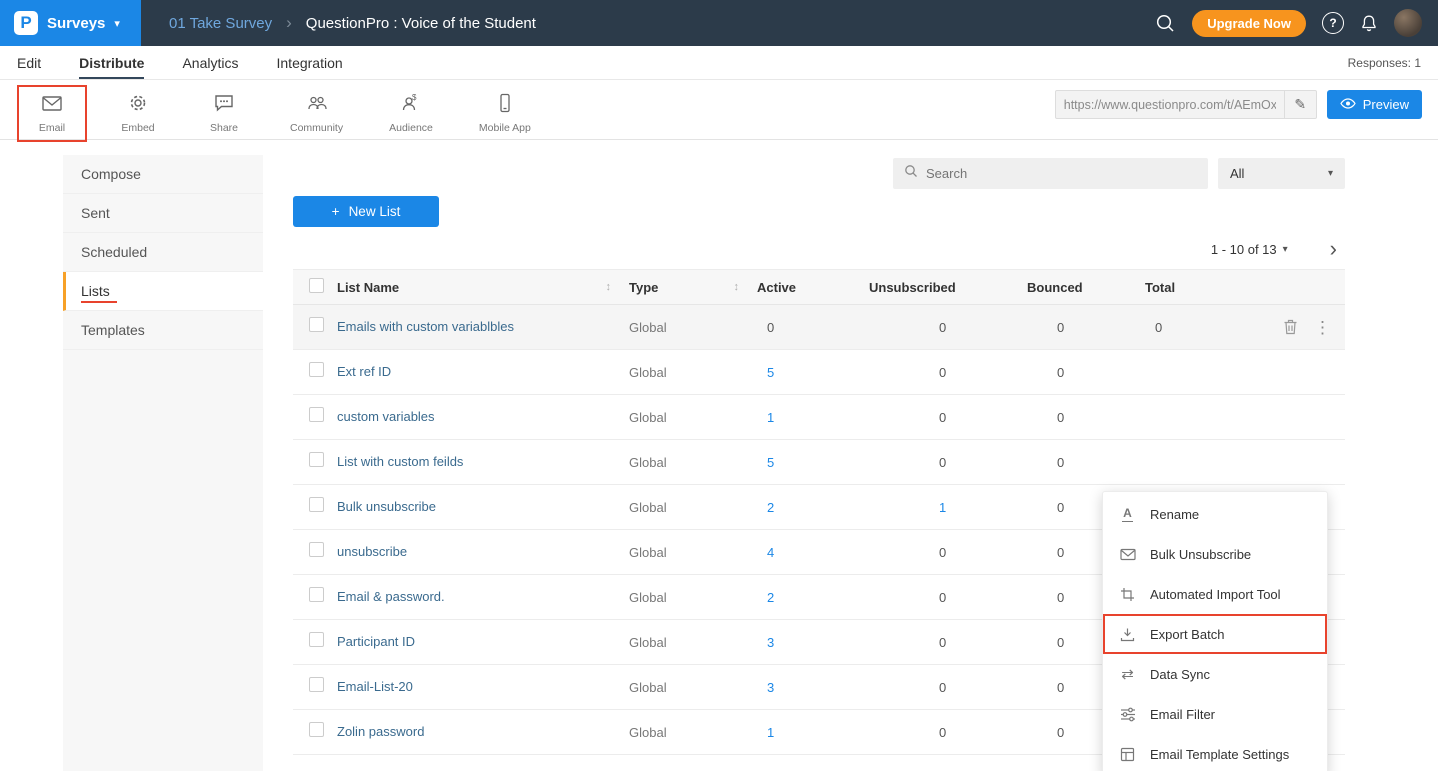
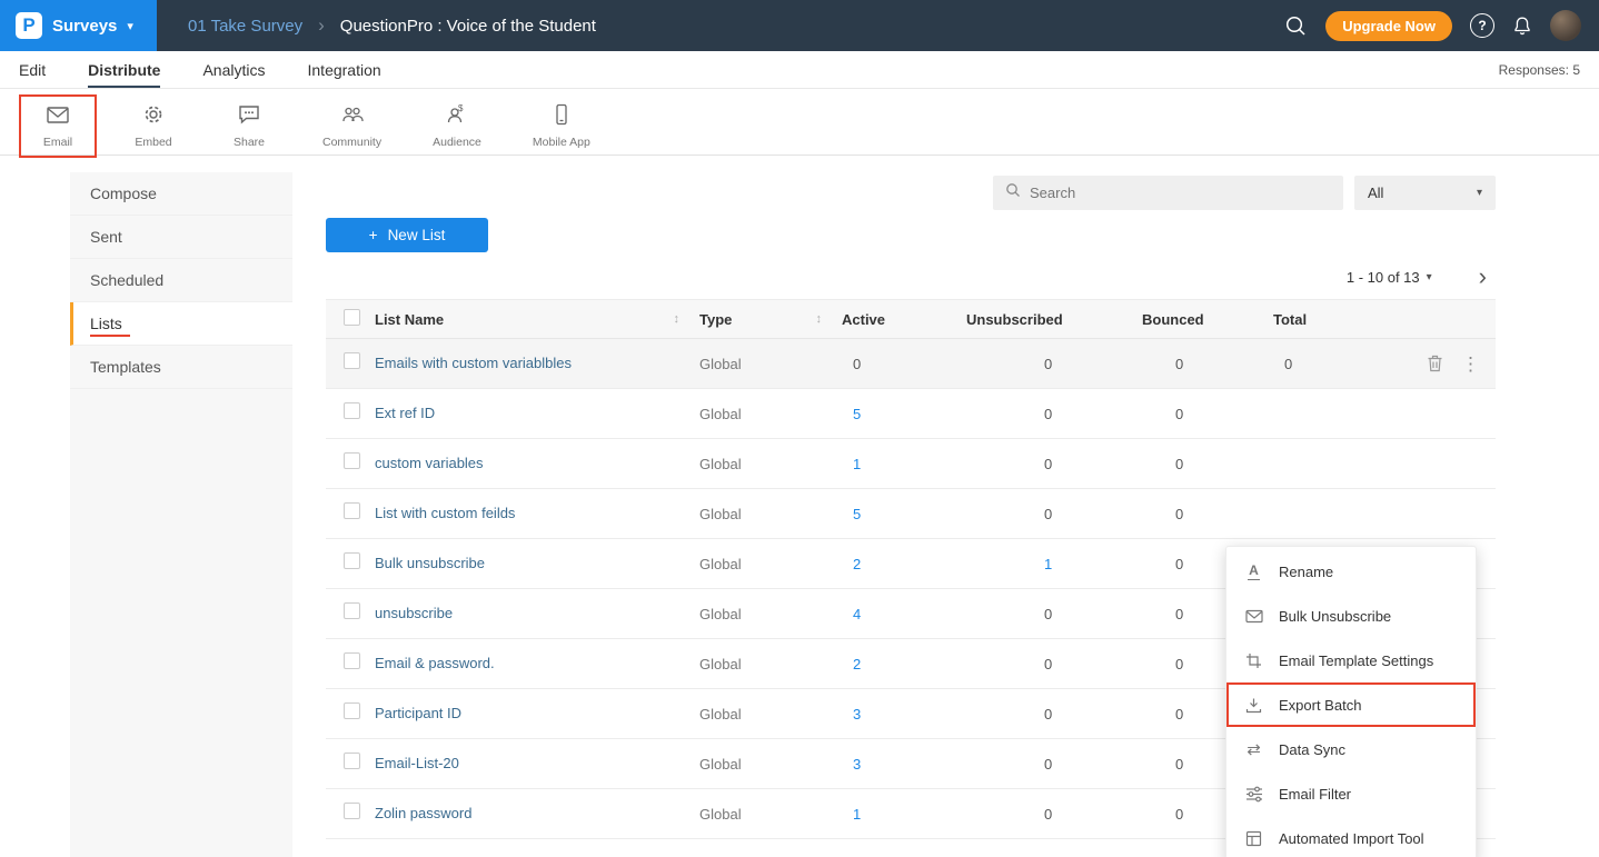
  P
  Surveys
  ▾
  01 Take Survey
  ›
  QuestionPro : Voice of the Student
  Upgrade Now
  ?
  Edit
  Distribute
  Analytics
  Integration
- Responses: 1
+ Responses: 5
  Email
  Embed
  Share
  Community
  $
  Audience
  Mobile App
- https://www.questionpro.com/t/AEmOx
- ✎
- Preview
  Compose
  Sent
  Scheduled
  Lists
  Templates
  Search
  All
  ▾
  +
  New List
  1 - 10 of 13
  ▾
  ›
  List Name
  ↕
  Type
  ↕
  Active
  Unsubscribed
  Bounced
  Total
  Emails with custom variablbles
  Global
  0
  0
  0
  0
  ⋮
  Ext ref ID
  Global
  5
  0
  0
  custom variables
  Global
  1
  0
  0
  List with custom feilds
  Global
  5
  0
  0
  Bulk unsubscribe
  Global
  2
  1
  0
  unsubscribe
  Global
  4
  0
  0
  Email & password.
  Global
  2
  0
  0
  Participant ID
  Global
  3
  0
  0
  Email-List-20
  Global
  3
  0
  0
  Zolin password
  Global
  1
  0
  0
  A
  Rename
  Bulk Unsubscribe
- Automated Import Tool
+ Email Template Settings
  Export Batch
  ⇄
  Data Sync
  Email Filter
- Email Template Settings
+ Automated Import Tool
